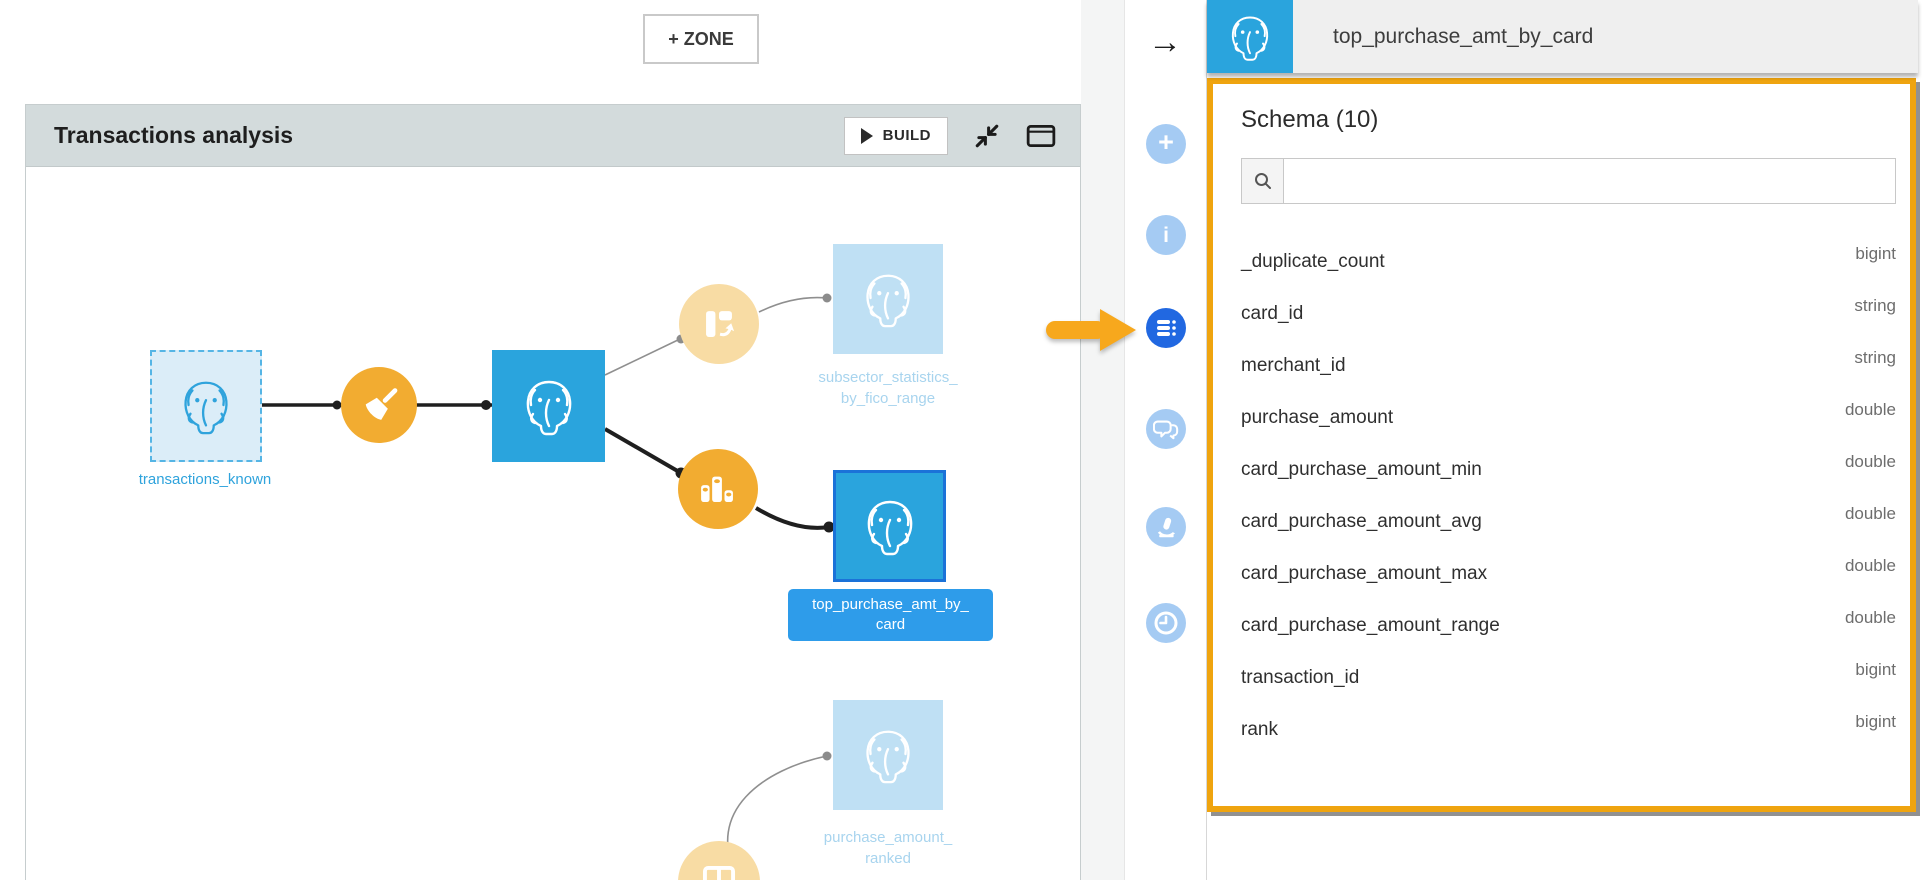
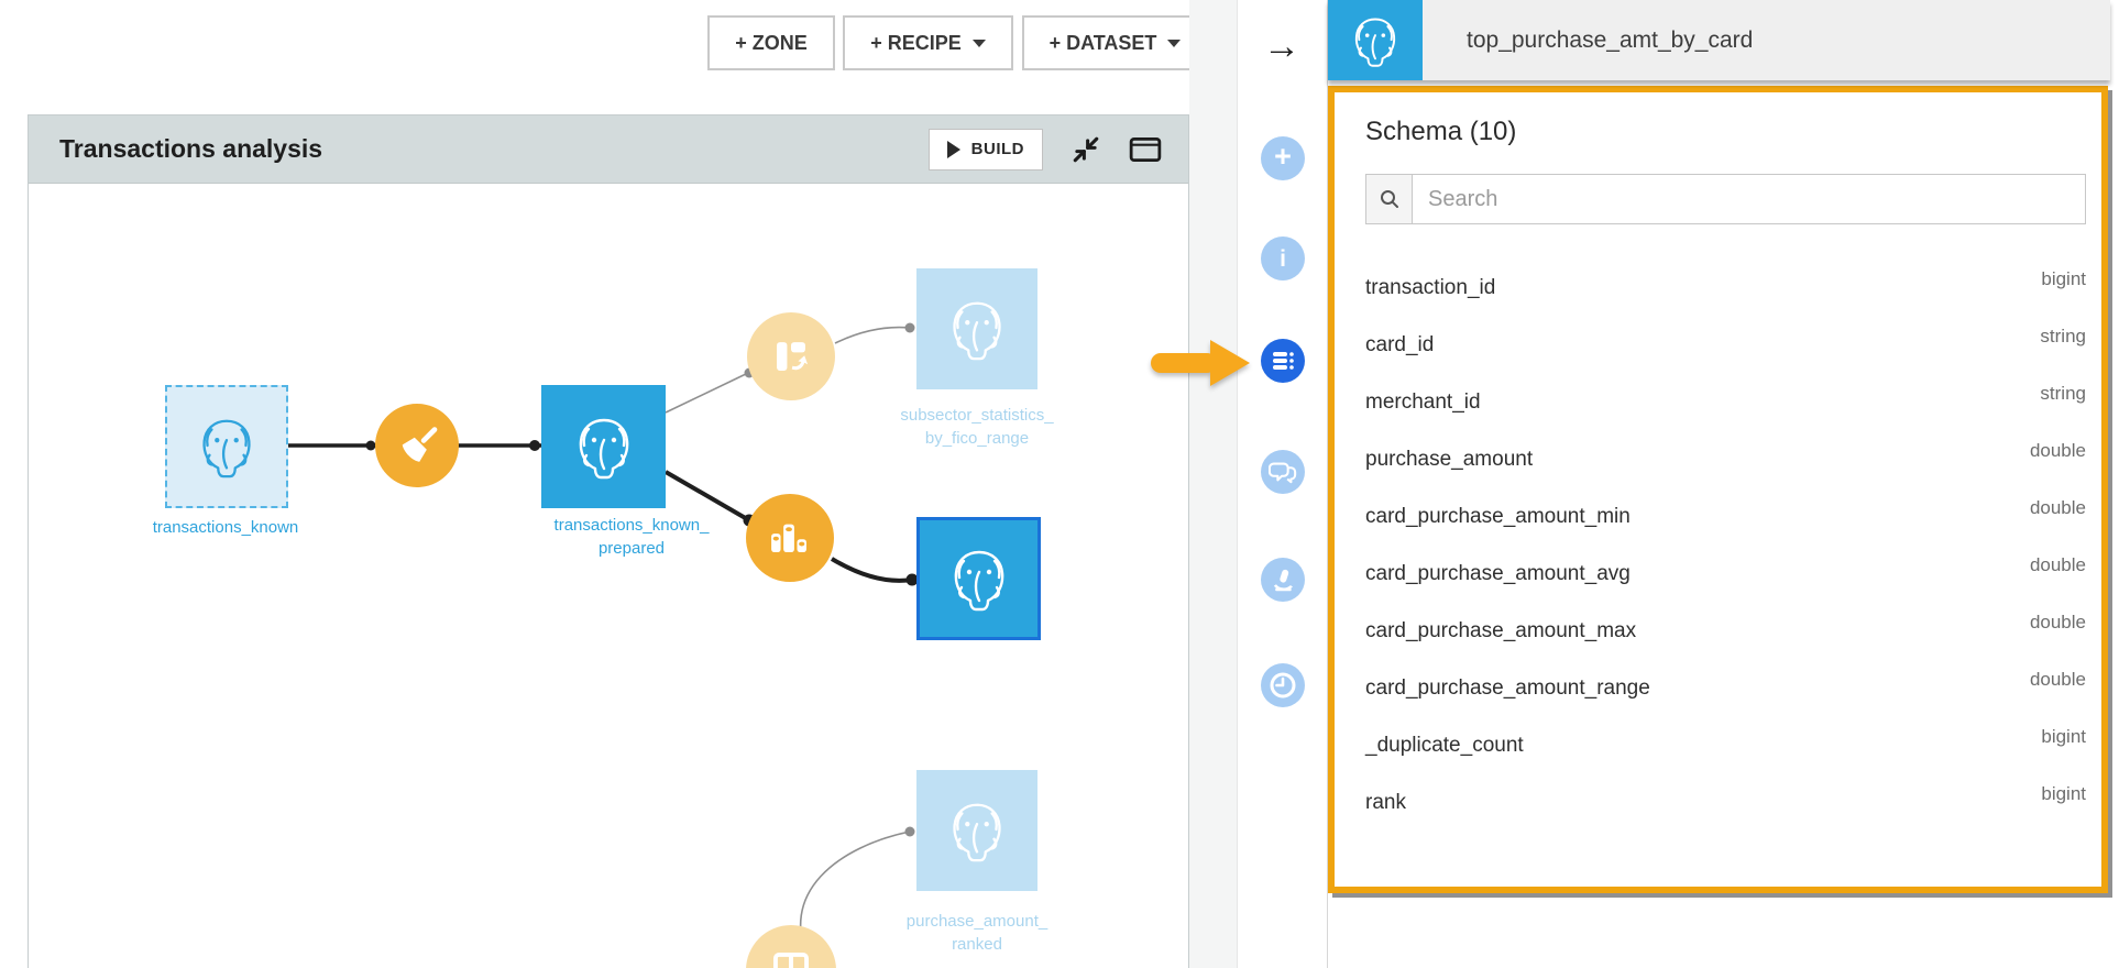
  + ZONE
+ + RECIPE
+ + DATASET
  Transactions analysis
  BUILD
  transactions_known
+ transactions_known_
+ prepared
  subsector_statistics_
  by_fico_range
- top_purchase_amt_by_
- card
  purchase_amount_
  ranked
  →
  +
  i
  top_purchase_amt_by_card
  Schema (10)
+ Search
- _duplicate_count
+ transaction_id
  bigint
  card_id
  string
  merchant_id
  string
  purchase_amount
  double
  card_purchase_amount_min
  double
  card_purchase_amount_avg
  double
  card_purchase_amount_max
  double
  card_purchase_amount_range
  double
- transaction_id
+ _duplicate_count
  bigint
  rank
  bigint
